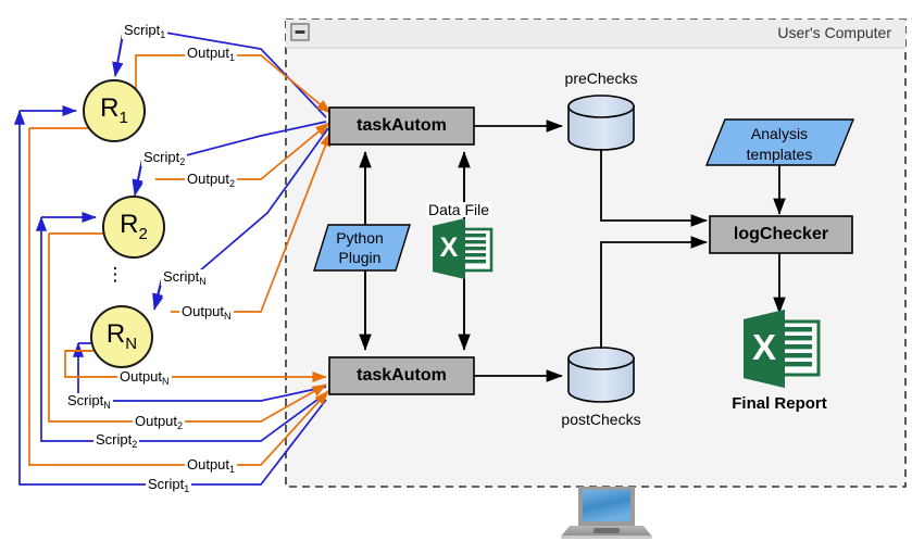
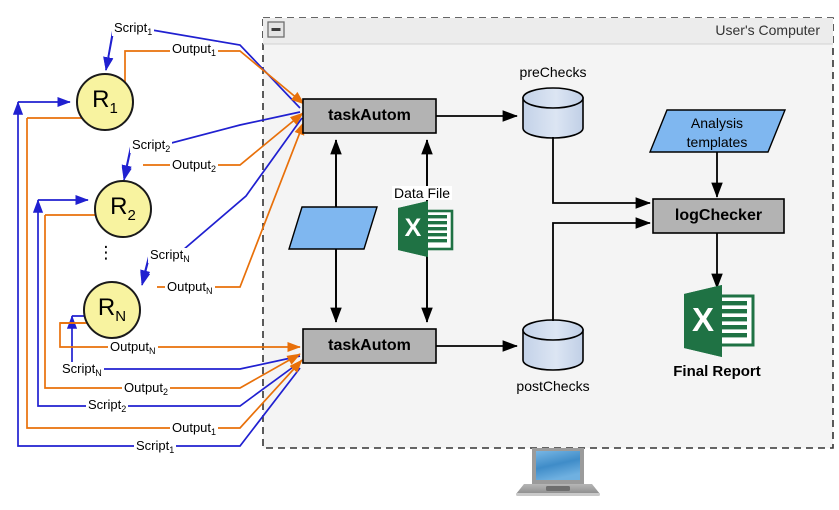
  User's Computer
  R1
  R2
  RN
  ⋮
  Script1
  Output1
  Script2
  Output2
  ScriptN
  OutputN
  OutputN
  ScriptN
  Output2
  Script2
  Output1
  Script1
  taskAutom
  taskAutom
- Python
- Plugin
  Data File
  X
  X
  preChecks
  postChecks
  Analysis
  templates
  logChecker
  Final Report
